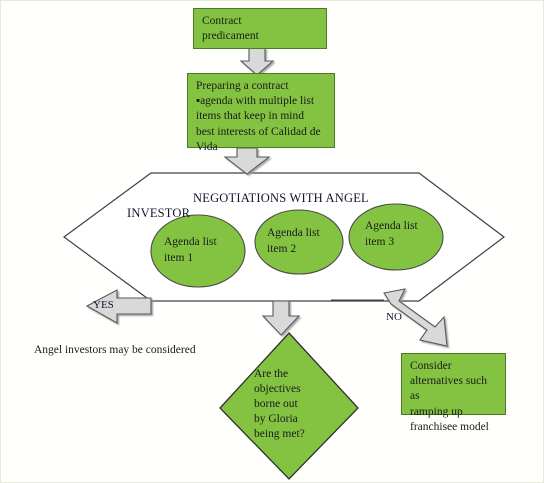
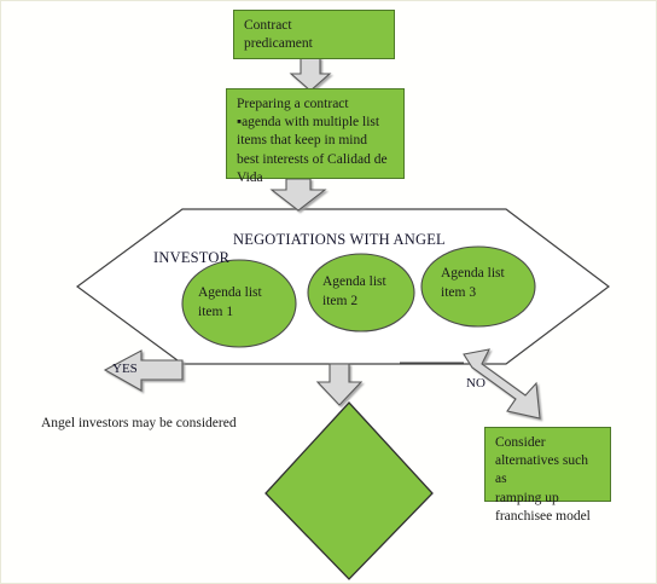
  Contract
  predicament
  Preparing a contract
  ▪agenda with multiple list
  items that keep in mind
  best interests of Calidad de
  Vida
  NEGOTIATIONS WITH ANGEL
  INVESTOR
  Agenda list
  item 1
  Agenda list
  item 2
  Agenda list
  item 3
  YES
  NO
  Angel investors may be considered
- Are the
- objectives
- borne out
- by Gloria
- being met?
  Consider
  alternatives such as
  ramping up
  franchisee model
